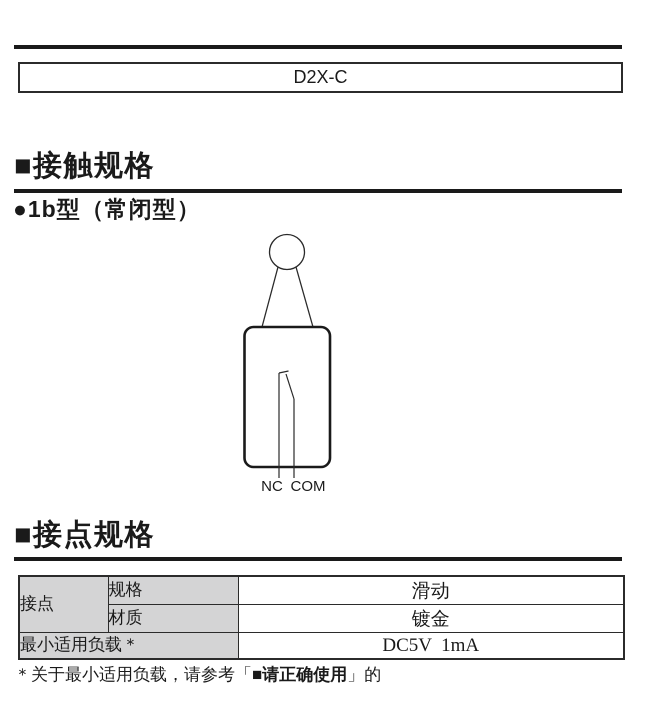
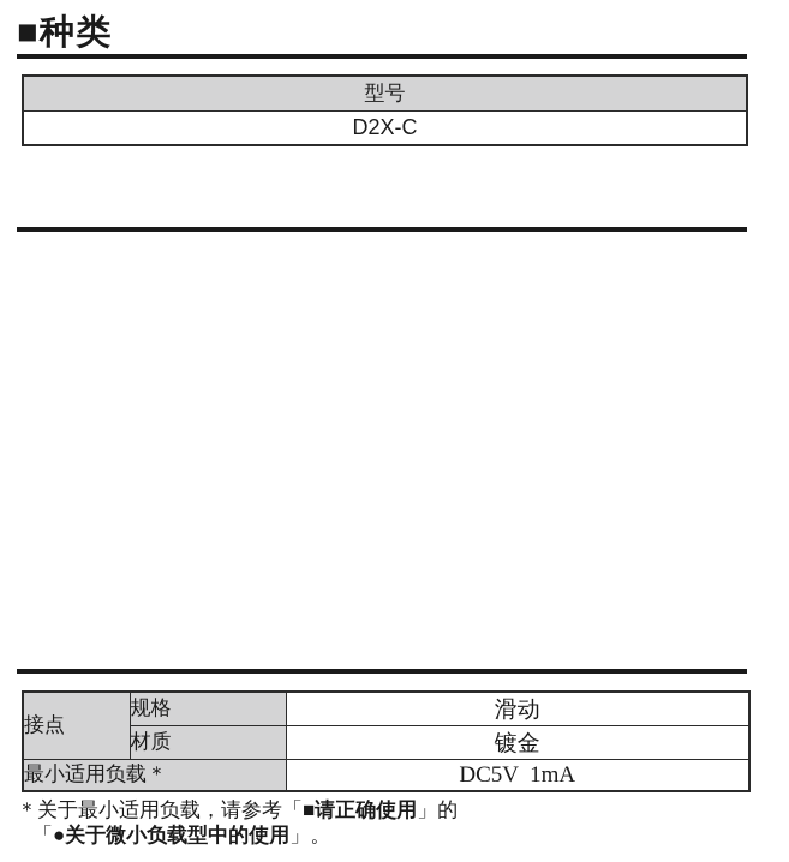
+ ■种类
+ 型号
  D2X-C
- ■接触规格
- ●1b型（常闭型）
- NC
- COM
- ■接点规格
  接点	规格	滑动
  材质	镀金
  最小适用负载＊	DC5V 1mA
  ＊关于最小适用负载，请参考「■请正确使用」的
+ 「●关于微小负载型中的使用」。
